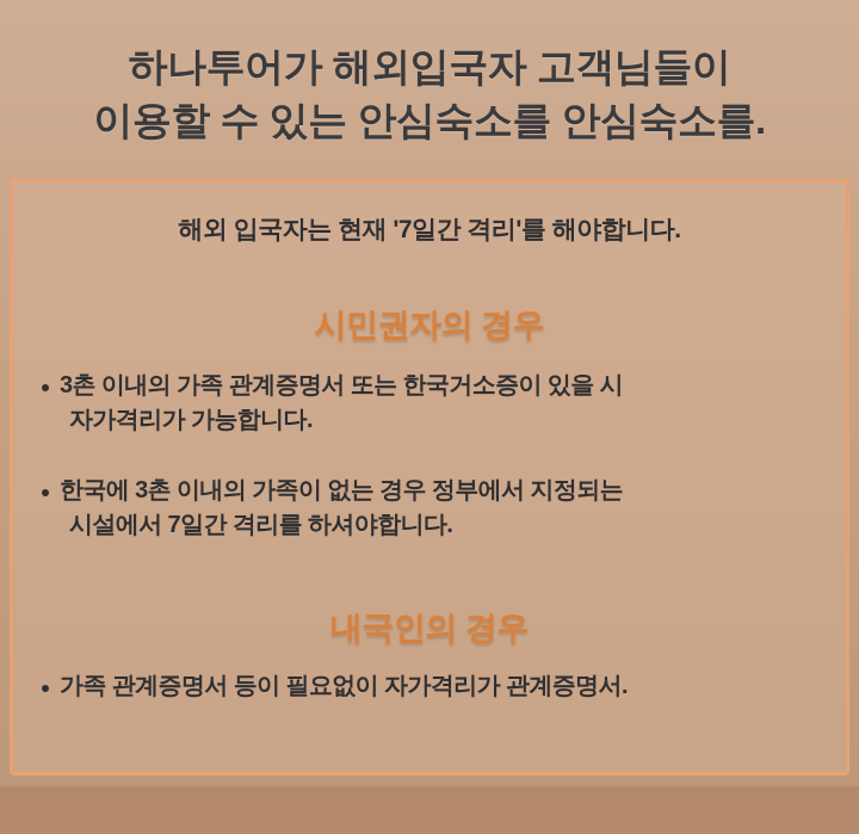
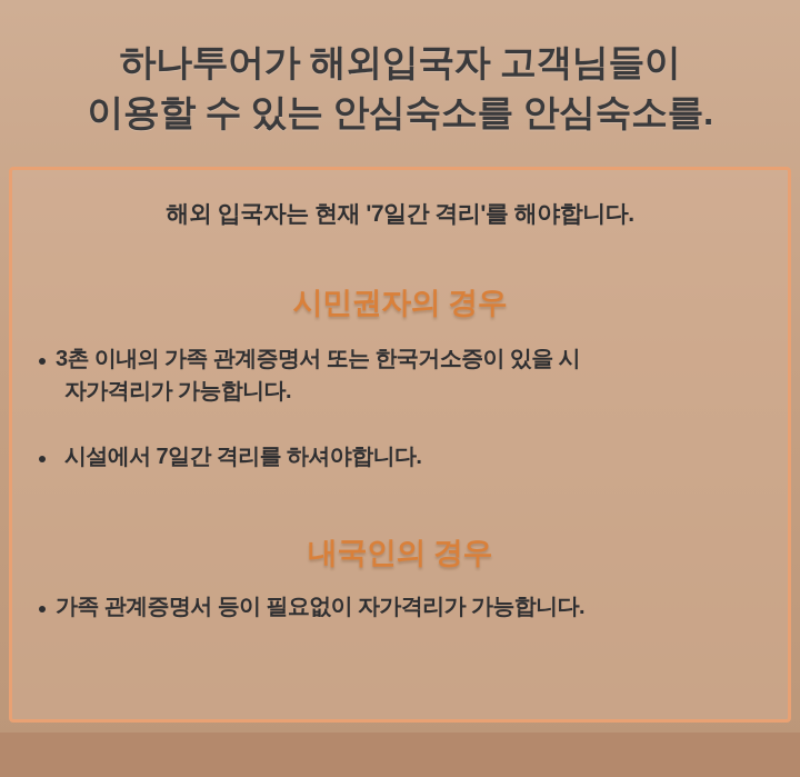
  하나투어가 해외입국자 고객님들이
  이용할 수 있는 안심숙소를 안심숙소를.
  해외 입국자는 현재 '7일간 격리'를 해야합니다.
  시민권자의 경우
  3촌 이내의 가족 관계증명서 또는 한국거소증이 있을 시
  자가격리가 가능합니다.
- 한국에 3촌 이내의 가족이 없는 경우 정부에서 지정되는
  시설에서 7일간 격리를 하셔야합니다.
  내국인의 경우
- 가족 관계증명서 등이 필요없이 자가격리가 관계증명서.
+ 가족 관계증명서 등이 필요없이 자가격리가 가능합니다.
